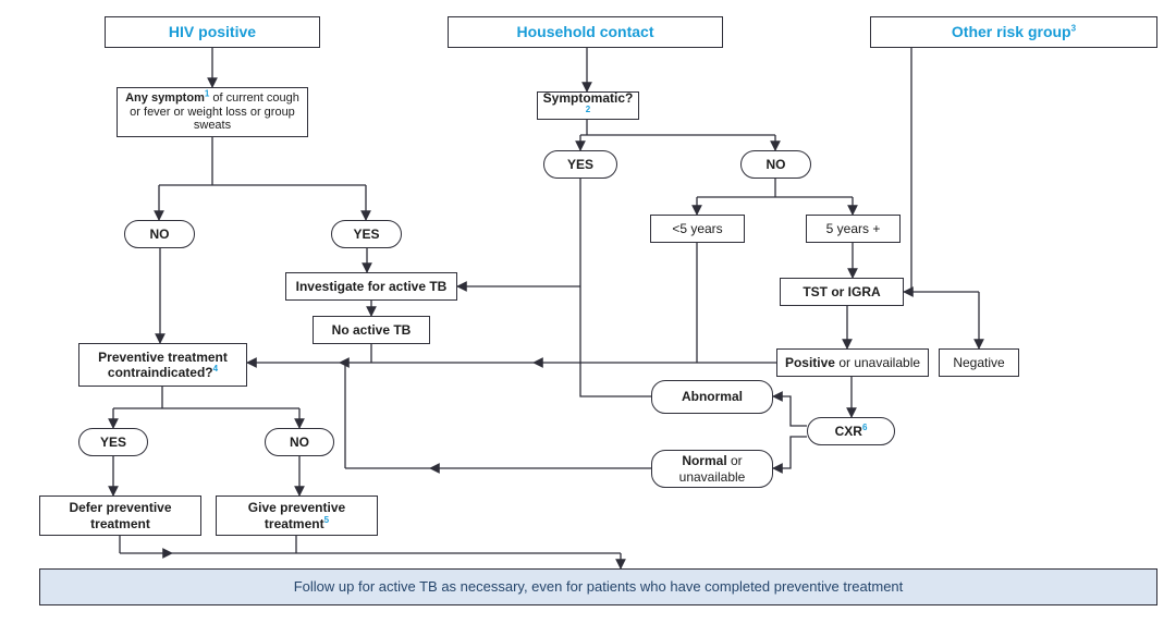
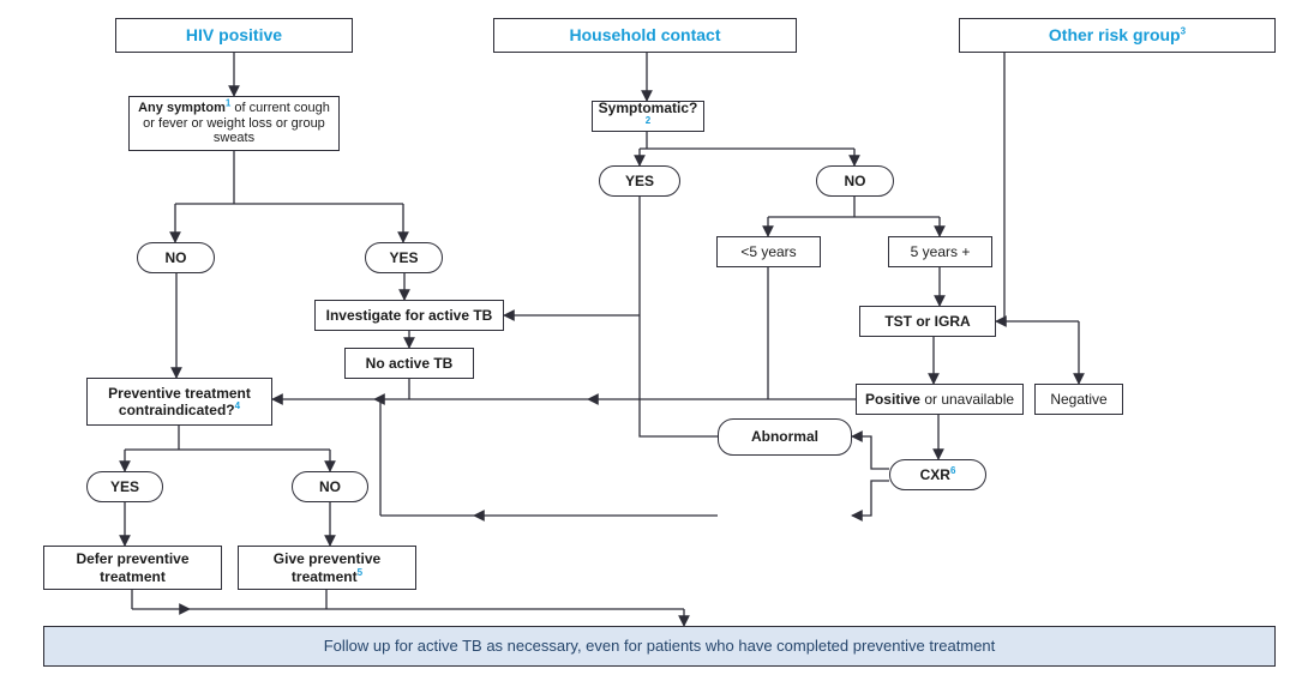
  HIV positive
  Household contact
  Other risk group3
  Any symptom1 of current cough or fever or weight loss or group sweats
  NO
  YES
  Symptomatic?2
  YES
  NO
  <5 years
  5 years +
  TST or IGRA
  Negative
  Positive or unavailable
  Investigate for active TB
  No active TB
  Preventive treatment
  contraindicated?4
  Abnormal
  CXR6
- Normal or unavailable
  YES
  NO
  Defer preventive treatment
  Give preventive treatment5
  Follow up for active TB as necessary, even for patients who have completed preventive treatment
